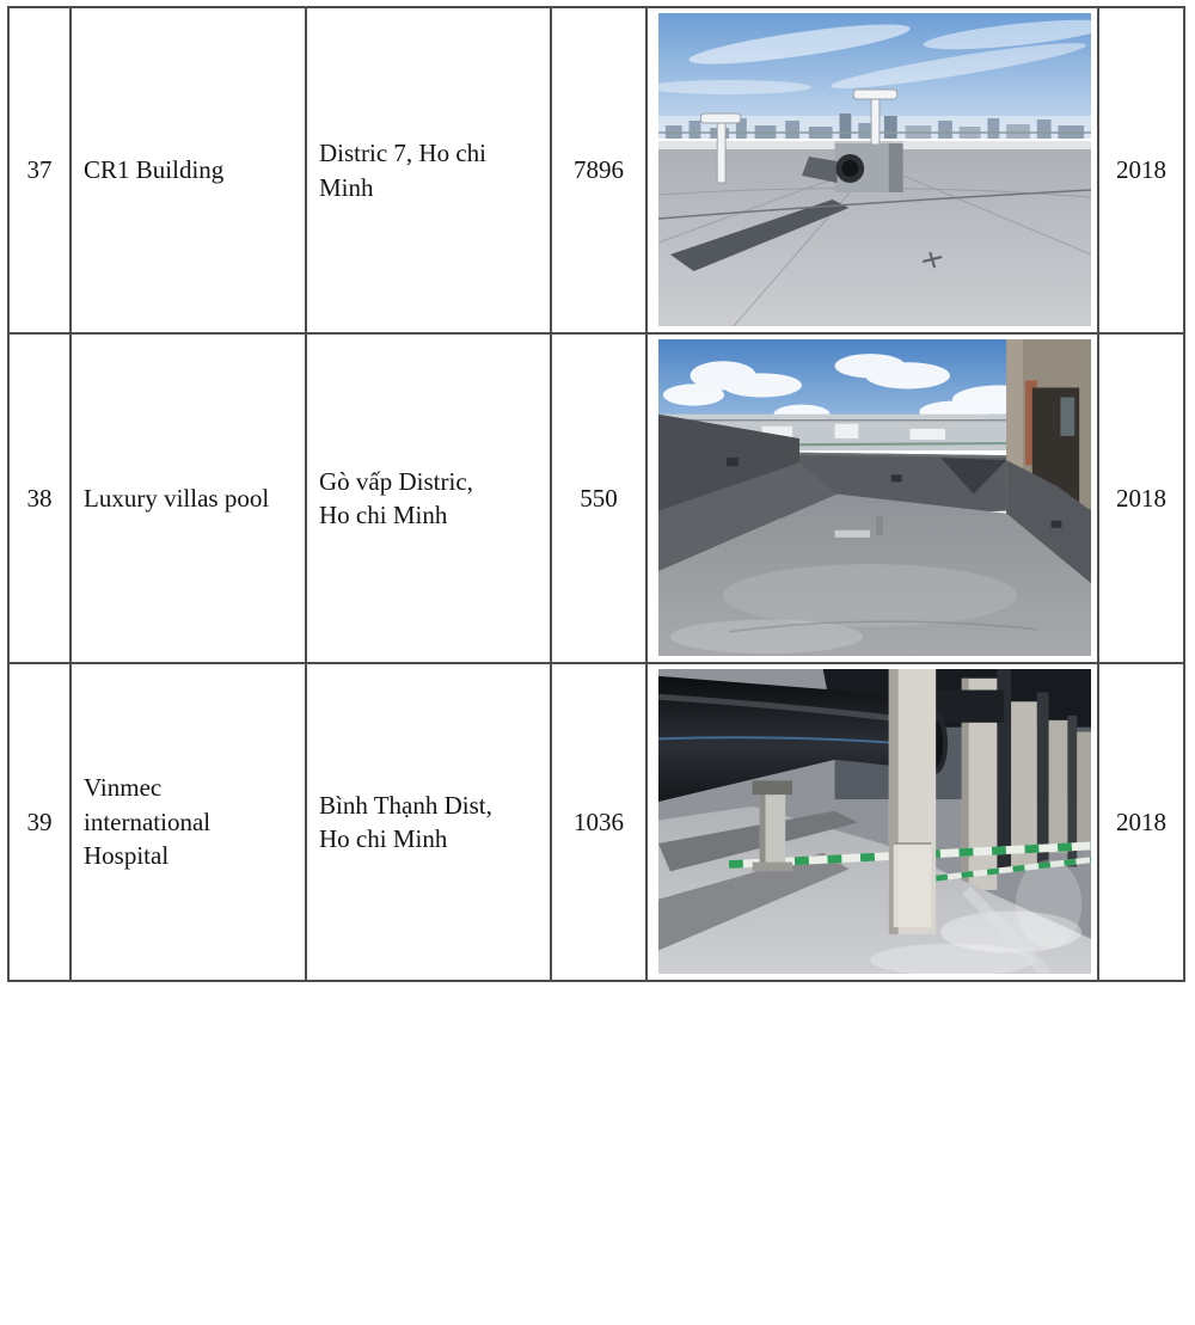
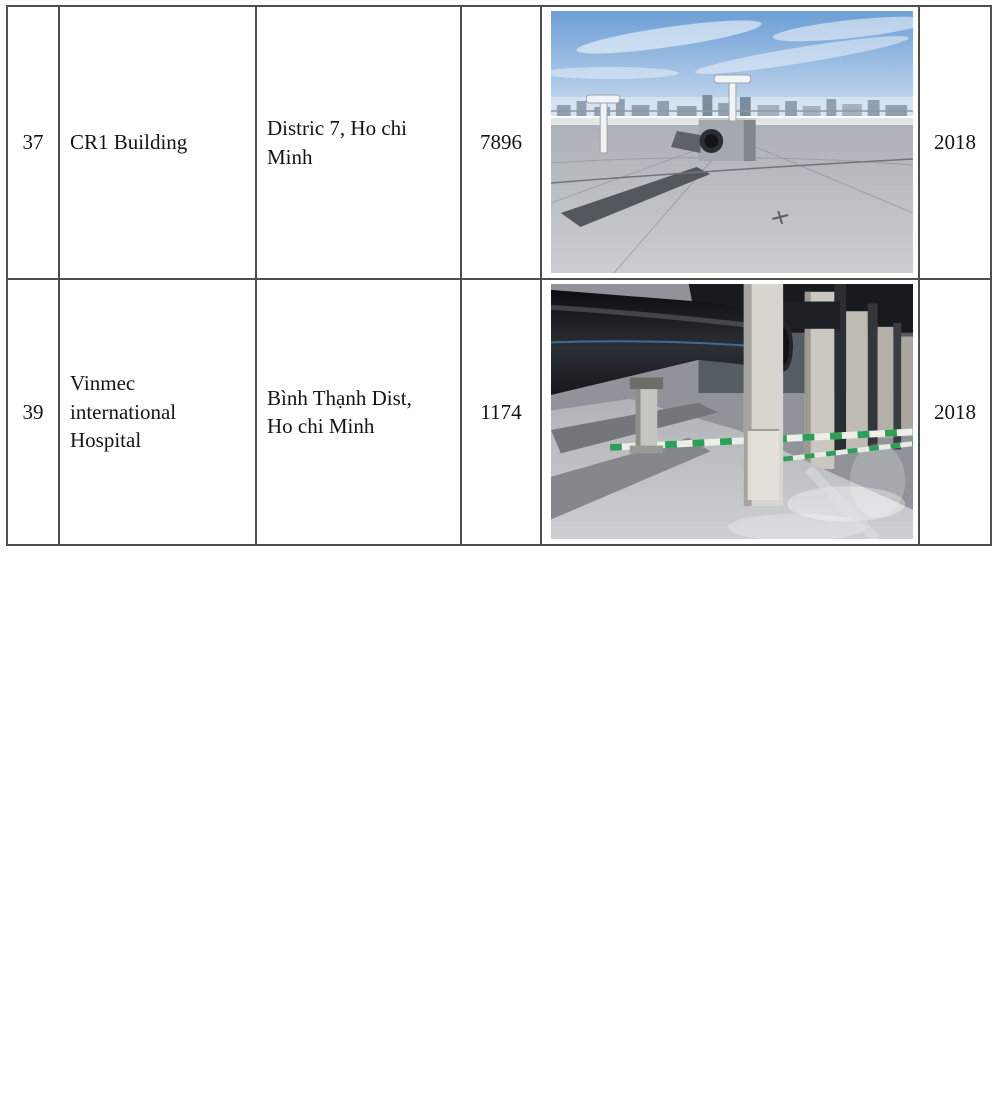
  37	CR1 Building	Distric 7, Ho chi Minh	7896		2018
- 38	Luxury villas pool	Gò vấp Distric, Ho chi Minh	550		2018
- 39	Vinmec international Hospital	Bình Thạnh Dist, Ho chi Minh	1036		2018
+ 39	Vinmec international Hospital	Bình Thạnh Dist, Ho chi Minh	1174		2018
